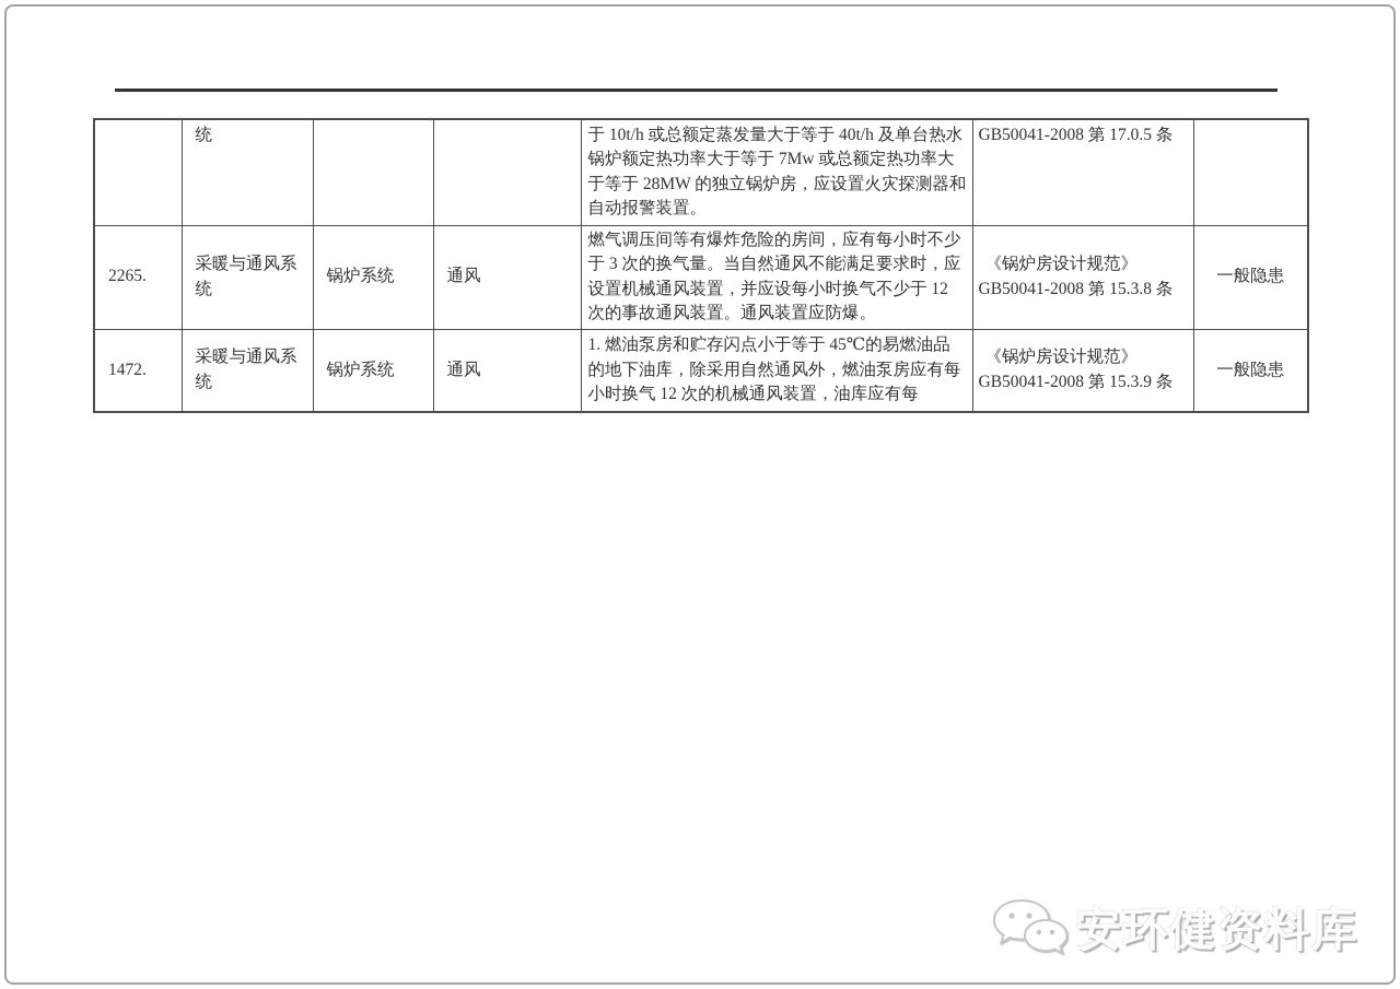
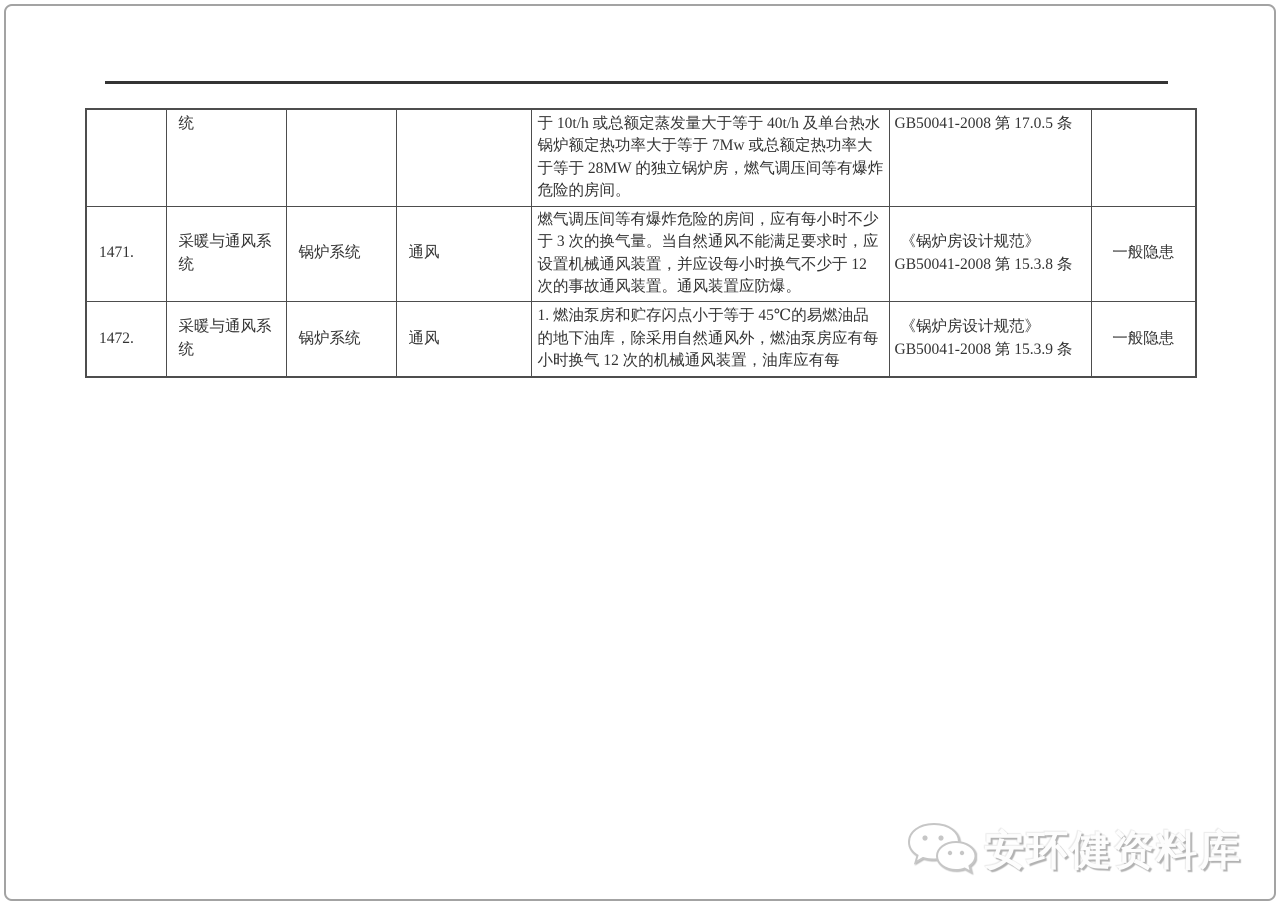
- 	统			于 10t/h 或总额定蒸发量大于等于 40t/h 及单台热水锅炉额定热功率大于等于 7Mw 或总额定热功率大于等于 28MW 的独立锅炉房，应设置火灾探测器和自动报警装置。	GB50041-2008 第 17.0.5 条
+ 	统			于 10t/h 或总额定蒸发量大于等于 40t/h 及单台热水锅炉额定热功率大于等于 7Mw 或总额定热功率大于等于 28MW 的独立锅炉房，燃气调压间等有爆炸危险的房间。	GB50041-2008 第 17.0.5 条
- 2265.	采暖与通风系统	锅炉系统	通风	燃气调压间等有爆炸危险的房间，应有每小时不少于 3 次的换气量。当自然通风不能满足要求时，应设置机械通风装置，并应设每小时换气不少于 12 次的事故通风装置。通风装置应防爆。	《锅炉房设计规范》 GB50041-2008 第 15.3.8 条	一般隐患
+ 1471.	采暖与通风系统	锅炉系统	通风	燃气调压间等有爆炸危险的房间，应有每小时不少于 3 次的换气量。当自然通风不能满足要求时，应设置机械通风装置，并应设每小时换气不少于 12 次的事故通风装置。通风装置应防爆。	《锅炉房设计规范》 GB50041-2008 第 15.3.8 条	一般隐患
  1472.	采暖与通风系统	锅炉系统	通风	1. 燃油泵房和贮存闪点小于等于 45℃的易燃油品的地下油库，除采用自然通风外，燃油泵房应有每小时换气 12 次的机械通风装置，油库应有每	《锅炉房设计规范》 GB50041-2008 第 15.3.9 条	一般隐患
  安环健资料库
